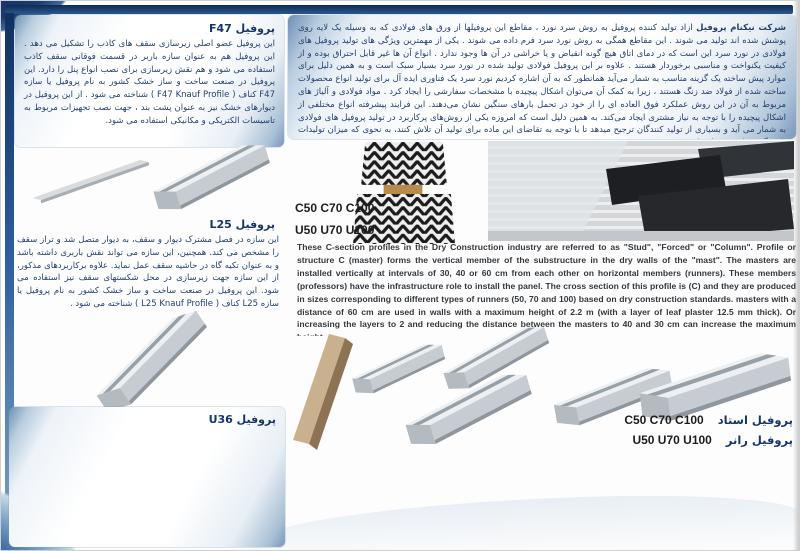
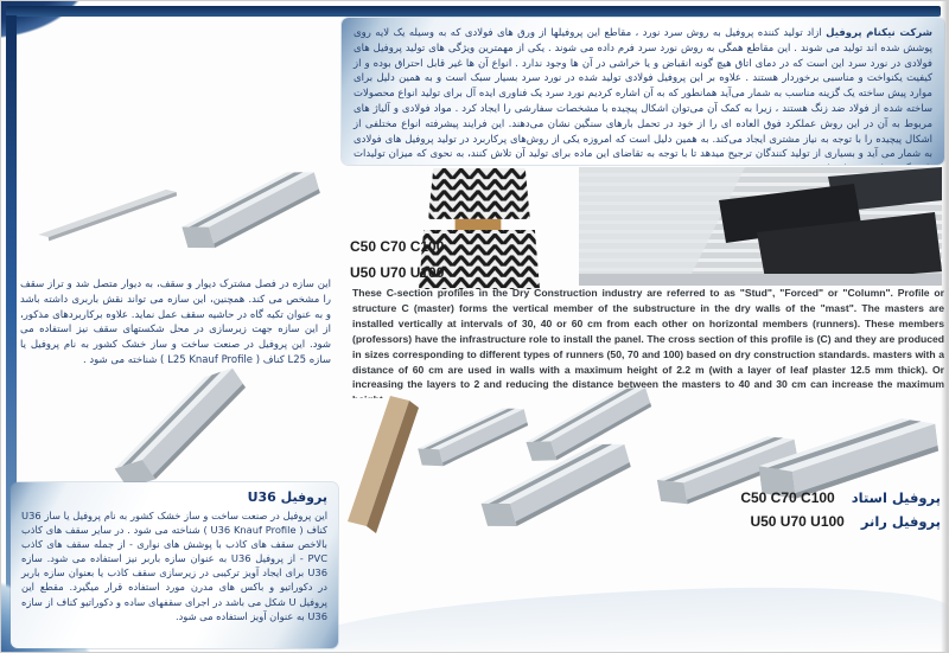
  شرکت نیکنام پروفیل ازاد تولید کننده پروفیل به روش سرد نورد ، مقاطع این پروفیلها از ورق های فولادی که به وسیله یک لایه روی پوشش شده اند تولید می شوند . این مقاطع همگی به روش نورد سرد فرم داده می شوند . یکی از مهمترین ویژگی های تولید پروفیل های فولادی در نورد سرد این است که در دمای اتاق هیچ گونه انقباض و یا خراشی در آن ها وجود ندارد . انواع آن ها غیر قابل احتراق بوده و از کیفیت یکنواخت و مناسبی برخوردار هستند . علاوه بر این پروفیل فولادی تولید شده در نورد سرد بسیار سبک است و به همین دلیل برای موارد پیش ساخته یک گزینه مناسب به شمار می‌آید همانطور که به آن اشاره کردیم نورد سرد یک فناوری ایده آل برای تولید انواع محصولات ساخته شده از فولاد ضد زنگ هستند ، زیرا به کمک آن می‌توان اشکال پیچیده با مشخصات سفارشی را ایجاد کرد . مواد فولادی و آلیاژ های مربوط به آن در این روش عملکرد فوق العاده ای را از خود در تحمل بارهای سنگین نشان می‌دهند. این فرایند پیشرفته انواع مختلفی از اشکال پیچیده را با توجه به نیاز مشتری ایجاد می‌کند. به همین دلیل است که امروزه یکی از روش‌های پرکاربرد در تولید پروفیل های فولادی به شمار می آید و بسیاری از تولید کنندگان ترجیح میدهد تا با توجه به تقاضای این ماده برای تولید آن تلاش کنند، به نحوی که میزان تولیدات
- پروفیل F47
- این پروفیل عضو اصلی زیرسازی سقف های کاذب را تشکیل می دهد . این پروفیل هم به عنوان سازه باربر در قسمت فوقانی سقف کاذب استفاده می شود و هم نقش زیرسازی برای نصب انواع پنل را دارد. این پروفیل در صنعت ساخت و ساز خشک کشور به نام پروفیل یا سازه F47 کناف ( F47 Knauf Profile ) شناخته می شود . از این پروفیل در دیوارهای خشک نیز به عنوان پشت بند ، جهت نصب تجهیزات مربوط به تاسیسات الکتریکی و مکانیکی استفاده می شود.
- پروفیل L25
  این سازه در فصل مشترک دیوار و سقف، به دیوار متصل شد و تراز سقف را مشخص می کند. همچنین، این سازه می تواند نقش باربری داشته باشد و به عنوان تکیه گاه در حاشیه سقف عمل نماید. علاوه برکاربردهای مذکور، از این سازه جهت زیرسازی در محل شکستهای سقف نیز استفاده می شود. این پروفیل در صنعت ساخت و ساز خشک کشور به نام پروفیل یا سازه L25 کناف ( L25 Knauf Profile ) شناخته می شود .
  پروفیل U36
+ این پروفیل در صنعت ساخت و ساز خشک کشور به نام پروفیل یا ساز U36 کناف ( U36 Knauf Profile ) شناخته می شود . در سایر سقف های کاذب بالاخص سقف های کاذب با پوشش های نواری - از جمله سقف های کاذب PVC - از پروفیل U36 به عنوان سازه باربر نیز استفاده می شود. سازه U36 برای ایجاد آویز ترکیبی در زیرسازی سقف کاذب یا بعنوان سازه باربر در دکوراتیو و باکس های مدرن مورد استفاده قرار میگیرد. مقطع این پروفیل U شکل می باشد در اجرای سقفهای ساده و دکوراتیو کناف از سازه U36 به عنوان آویز استفاده می شود.
  C50 C70 C100
  U50 U70 U100
  These C-section profiles in the Dry Construction industry are referred to as "Stud", "Forced" or "Column". Profile or structure C (master) forms the vertical member of the substructure in the dry walls of the "mast". The masters are installed vertically at intervals of 30, 40 or 60 cm from each other on horizontal members (runners). These members (professors) have the infrastructure role to install the panel. The cross section of this profile is (C) and they are produced in sizes corresponding to different types of runners (50, 70 and 100) based on dry construction standards. masters with a distance of 60 cm are used in walls with a maximum height of 2.2 m (with a layer of leaf plaster 12.5 mm thick). Or increasing the layers to 2 and reducing the distance between the masters to 40 and 30 cm can increase the maximum
  C50 C70 C100
  پروفیل استاد
  U50 U70 U100
  پروفیل رانر
